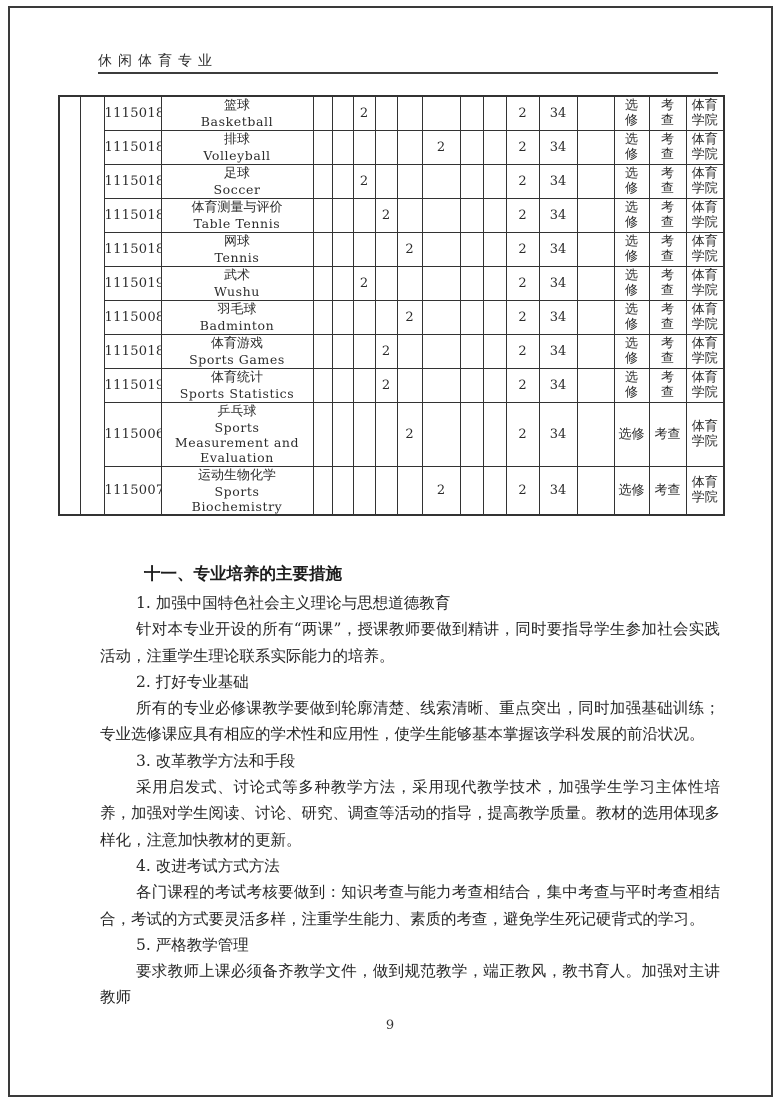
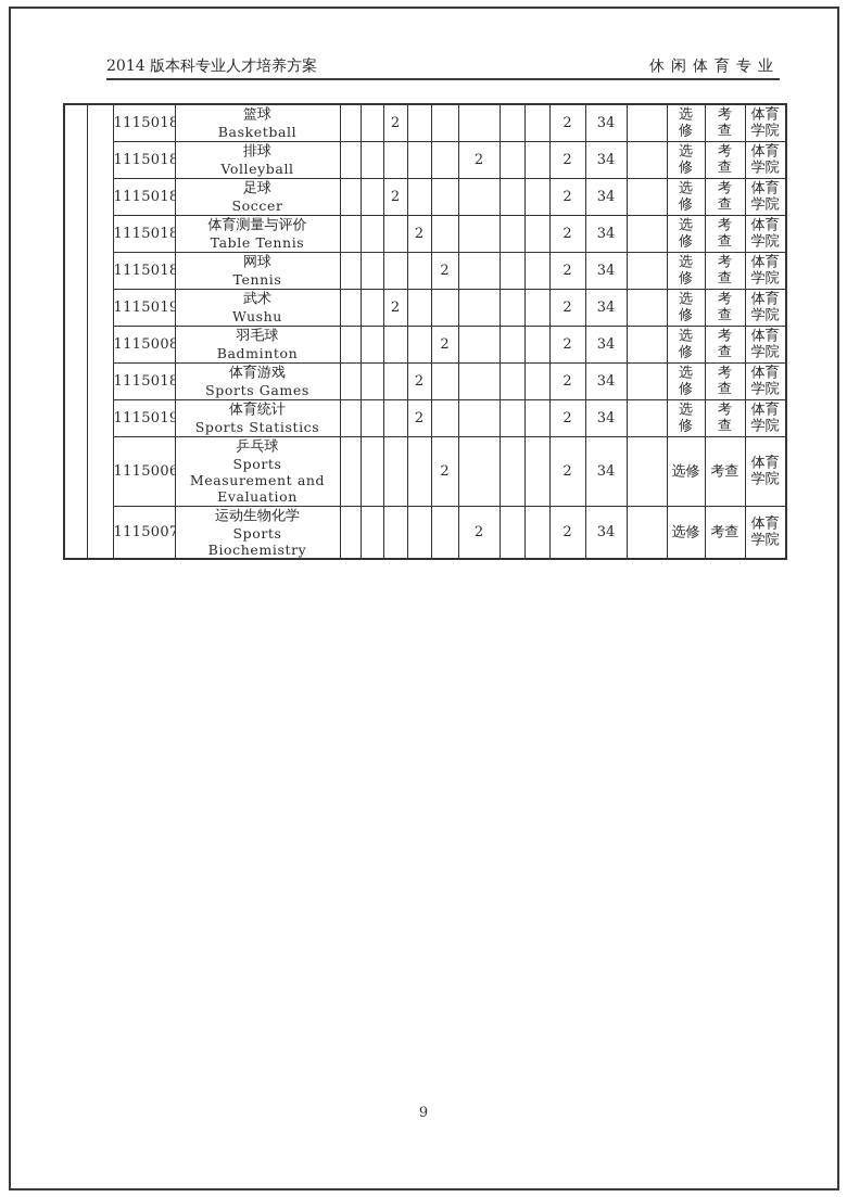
+ 2014 版本科专业人才培养方案
  休闲体育专业
  		1115018	篮球Basketball			2						2	34		选修	考查	体育学院
  1115018	排球Volleyball						2			2	34		选修	考查	体育学院
  1115018	足球Soccer			2						2	34		选修	考查	体育学院
  1115018	体育测量与评价Table Tennis				2					2	34		选修	考查	体育学院
  1115018	网球Tennis					2				2	34		选修	考查	体育学院
  1115019	武术Wushu			2						2	34		选修	考查	体育学院
  1115008	羽毛球Badminton					2				2	34		选修	考查	体育学院
  1115018	体育游戏Sports Games				2					2	34		选修	考查	体育学院
  1115019	体育统计Sports Statistics				2					2	34		选修	考查	体育学院
  1115006	乒乓球SportsMeasurement andEvaluation					2				2	34		选修	考查	体育学院
  1115007	运动生物化学SportsBiochemistry						2			2	34		选修	考查	体育学院
- 十一、专业培养的主要措施
- 1. 加强中国特色社会主义理论与思想道德教育
- 针对本专业开设的所有“两课”，授课教师要做到精讲，同时要指导学生参加社会实践活动，注重学生理论联系实际能力的培养。
- 2. 打好专业基础
- 所有的专业必修课教学要做到轮廓清楚、线索清晰、重点突出，同时加强基础训练；专业选修课应具有相应的学术性和应用性，使学生能够基本掌握该学科发展的前沿状况。
- 3. 改革教学方法和手段
- 采用启发式、讨论式等多种教学方法，采用现代教学技术，加强学生学习主体性培养，加强对学生阅读、讨论、研究、调查等活动的指导，提高教学质量。教材的选用体现多样化，注意加快教材的更新。
- 4. 改进考试方式方法
- 各门课程的考试考核要做到：知识考查与能力考查相结合，集中考查与平时考查相结合，考试的方式要灵活多样，注重学生能力、素质的考查，避免学生死记硬背式的学习。
- 5. 严格教学管理
- 要求教师上课必须备齐教学文件，做到规范教学，端正教风，教书育人。加强对主讲教师
  9
